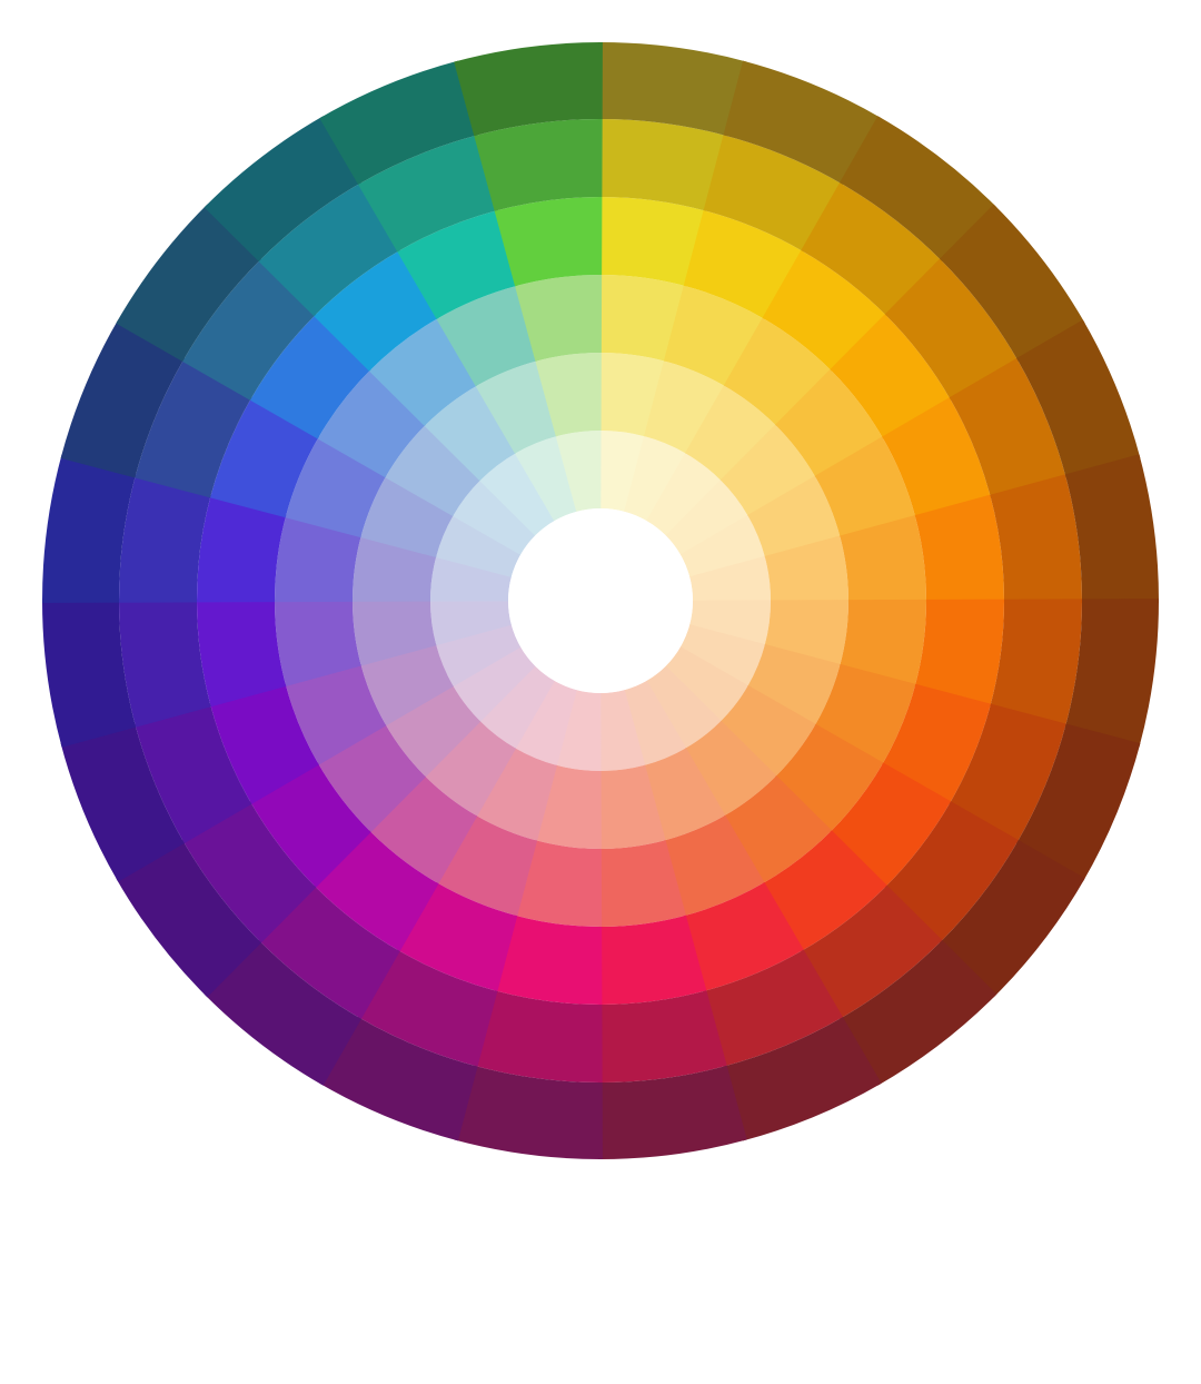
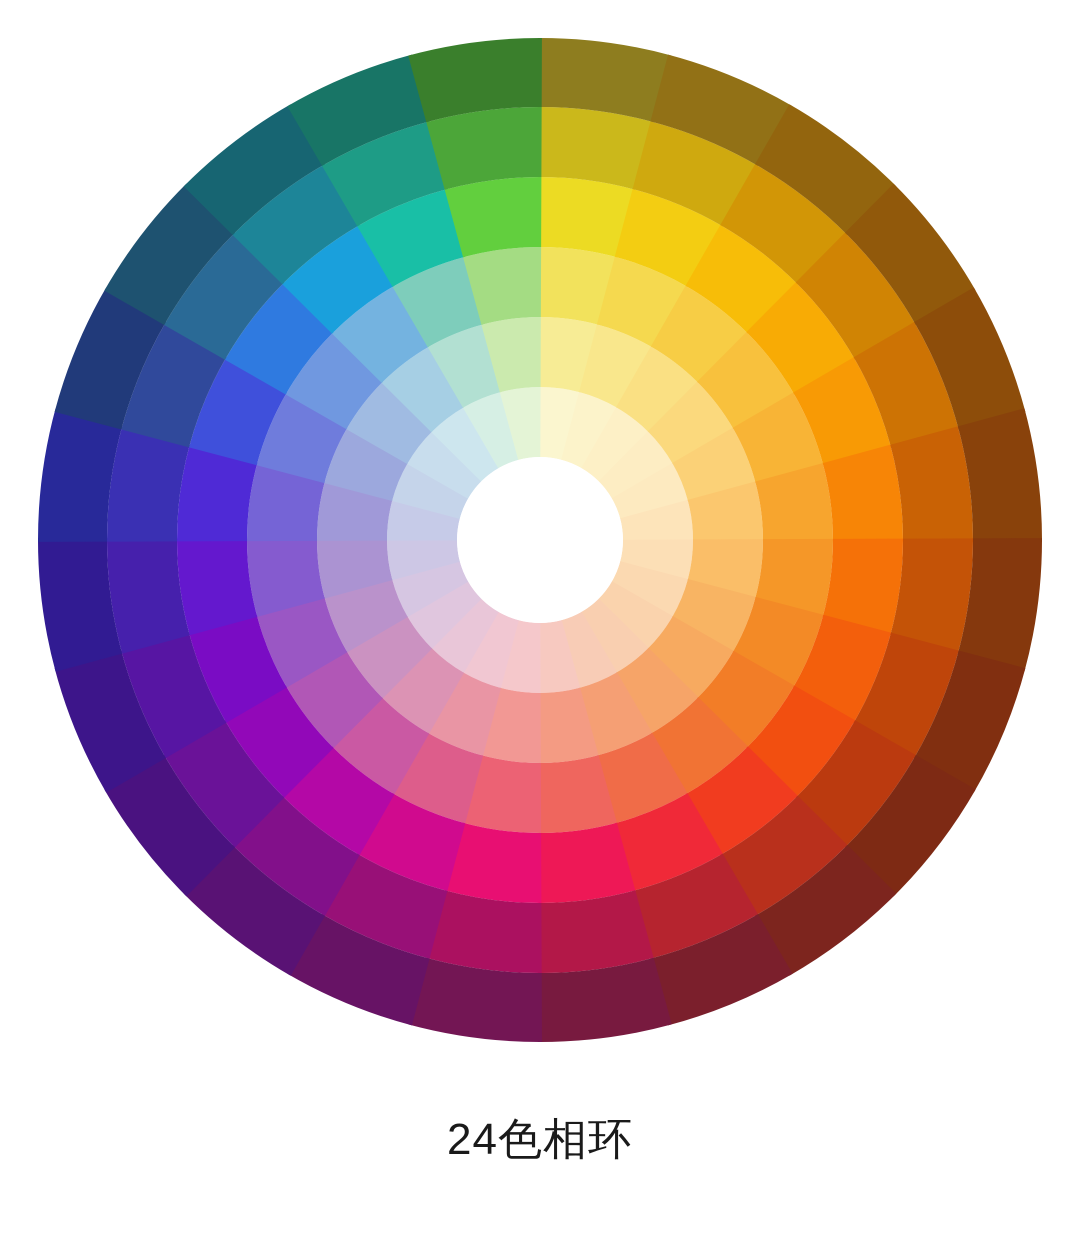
+ 24色相环
